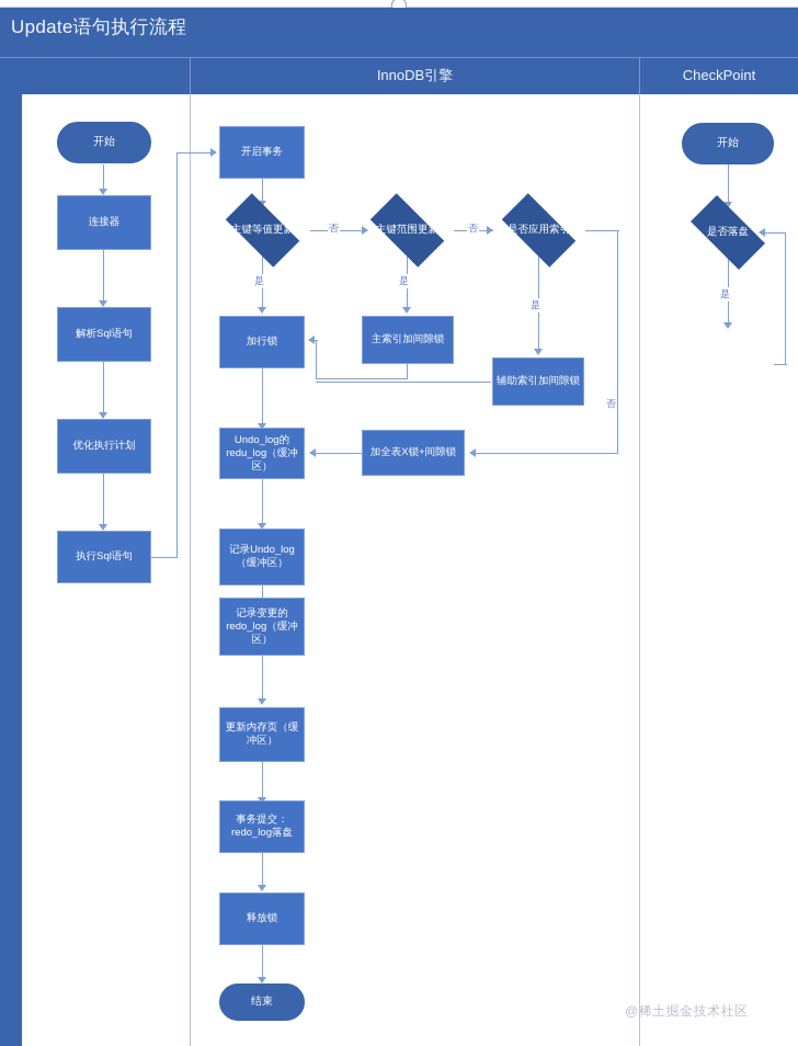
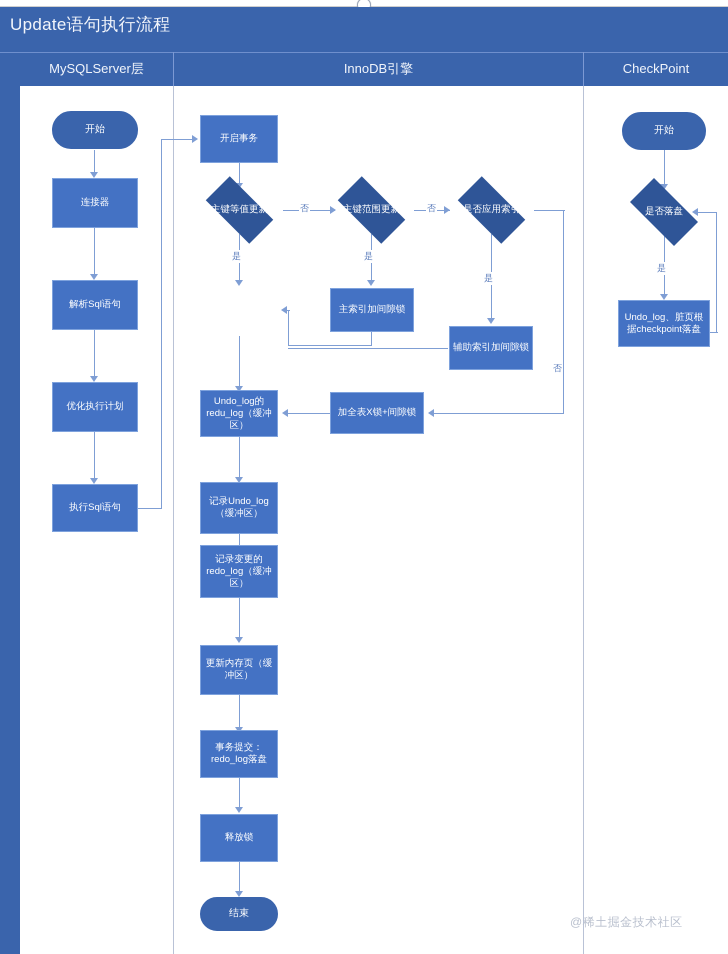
  Update语句执行流程
+ MySQLServer层
  InnoDB引擎
  CheckPoint
  开始
  连接器
  解析Sql语句
  优化执行计划
  执行Sql语句
  否
  是
  否
  是
  是
  否
  开启事务
  主键等值更新
  主键范围更新
  是否应用索引
- 加行锁
  主索引加间隙锁
  辅助索引加间隙锁
  加全表X锁+间隙锁
  Undo_log的redu_log（缓冲区）
  记录Undo_log（缓冲区）
  记录变更的redo_log（缓冲区）
  更新内存页（缓冲区）
  事务提交：redo_log落盘
  释放锁
  结束
  是
  开始
  是否落盘
+ Undo_log、脏页根据checkpoint落盘
  @稀土掘金技术社区
